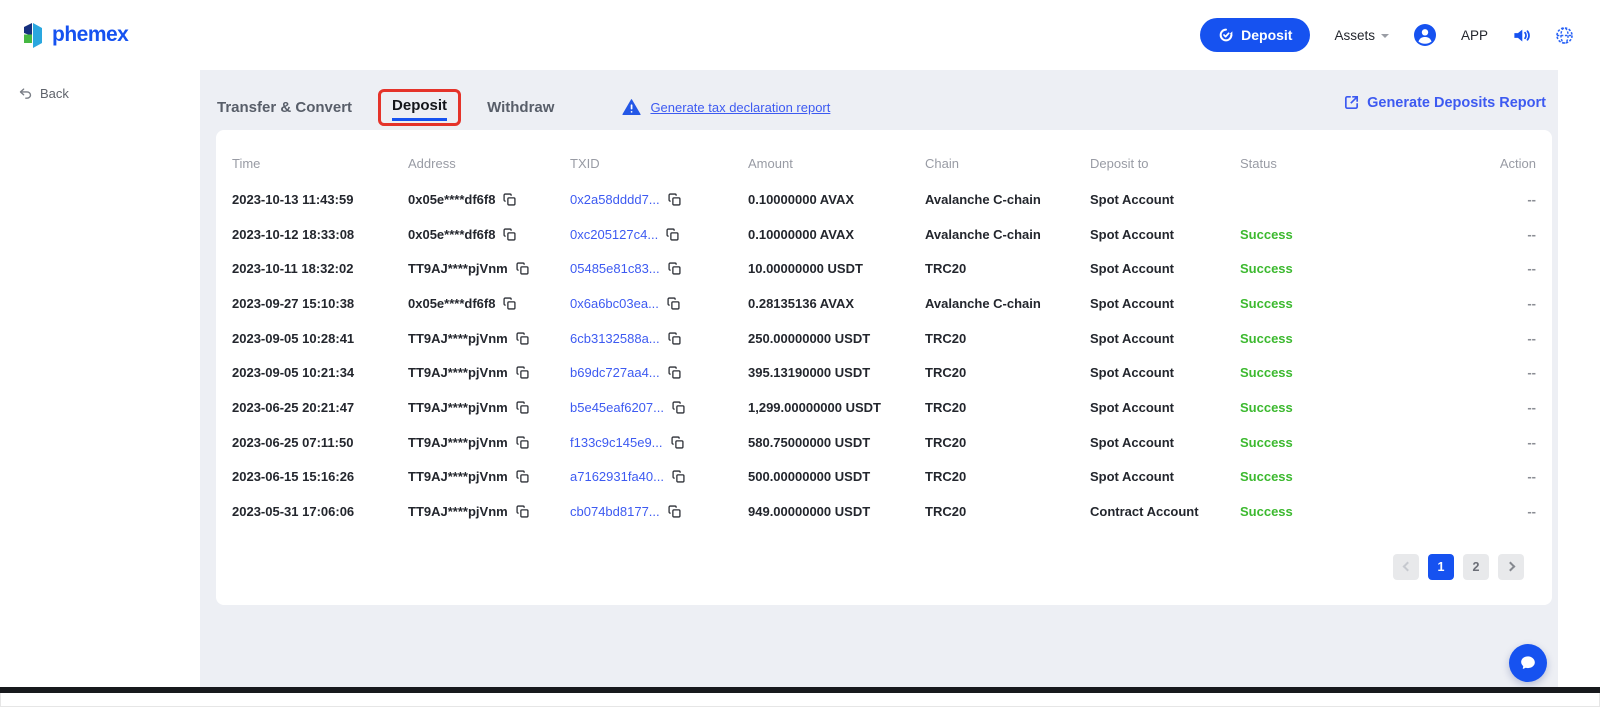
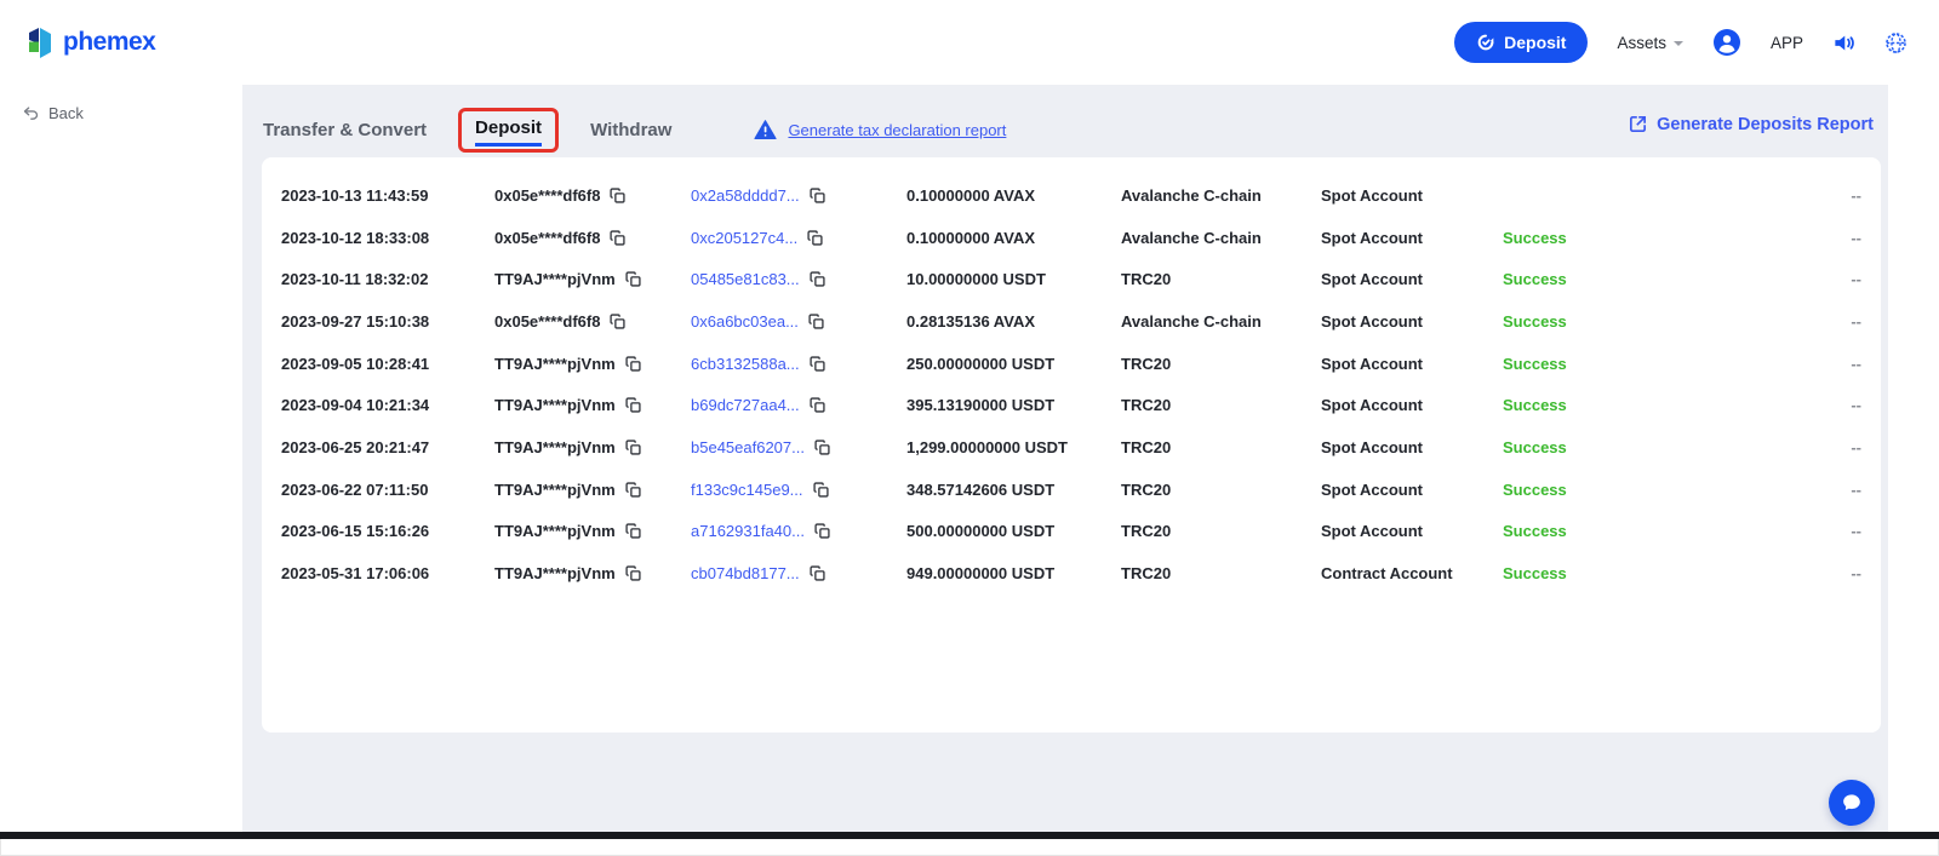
  phemex
  Deposit
  Assets
  APP
  Back
  Transfer & Convert
  Deposit
  Withdraw
  Generate tax declaration report
  Generate Deposits Report
- Time
- Address
- TXID
- Amount
- Chain
- Deposit to
- Status
- Action
  2023-10-13 11:43:59
  0x05e****df6f8
  0x2a58dddd7...
  0.10000000 AVAX
  Avalanche C-chain
  Spot Account
  --
  2023-10-12 18:33:08
  0x05e****df6f8
  0xc205127c4...
  0.10000000 AVAX
  Avalanche C-chain
  Spot Account
  Success
  --
  2023-10-11 18:32:02
  TT9AJ****pjVnm
  05485e81c83...
  10.00000000 USDT
  TRC20
  Spot Account
  Success
  --
  2023-09-27 15:10:38
  0x05e****df6f8
  0x6a6bc03ea...
  0.28135136 AVAX
  Avalanche C-chain
  Spot Account
  Success
  --
  2023-09-05 10:28:41
  TT9AJ****pjVnm
  6cb3132588a...
  250.00000000 USDT
  TRC20
  Spot Account
  Success
  --
- 2023-09-05 10:21:34
+ 2023-09-04 10:21:34
  TT9AJ****pjVnm
  b69dc727aa4...
  395.13190000 USDT
  TRC20
  Spot Account
  Success
  --
  2023-06-25 20:21:47
  TT9AJ****pjVnm
  b5e45eaf6207...
  1,299.00000000 USDT
  TRC20
  Spot Account
  Success
  --
- 2023-06-25 07:11:50
+ 2023-06-22 07:11:50
  TT9AJ****pjVnm
  f133c9c145e9...
- 580.75000000 USDT
+ 348.57142606 USDT
  TRC20
  Spot Account
  Success
  --
  2023-06-15 15:16:26
  TT9AJ****pjVnm
  a7162931fa40...
  500.00000000 USDT
  TRC20
  Spot Account
  Success
  --
  2023-05-31 17:06:06
  TT9AJ****pjVnm
  cb074bd8177...
  949.00000000 USDT
  TRC20
  Contract Account
  Success
  --
- 1
- 2
